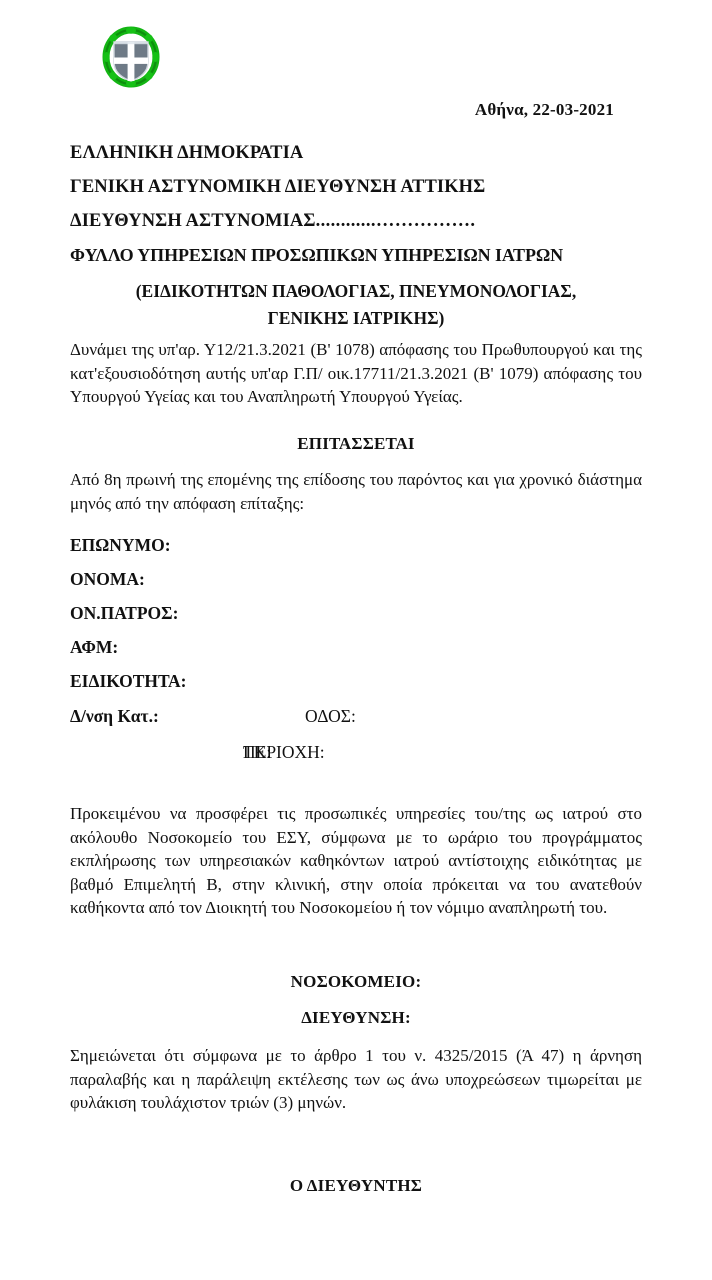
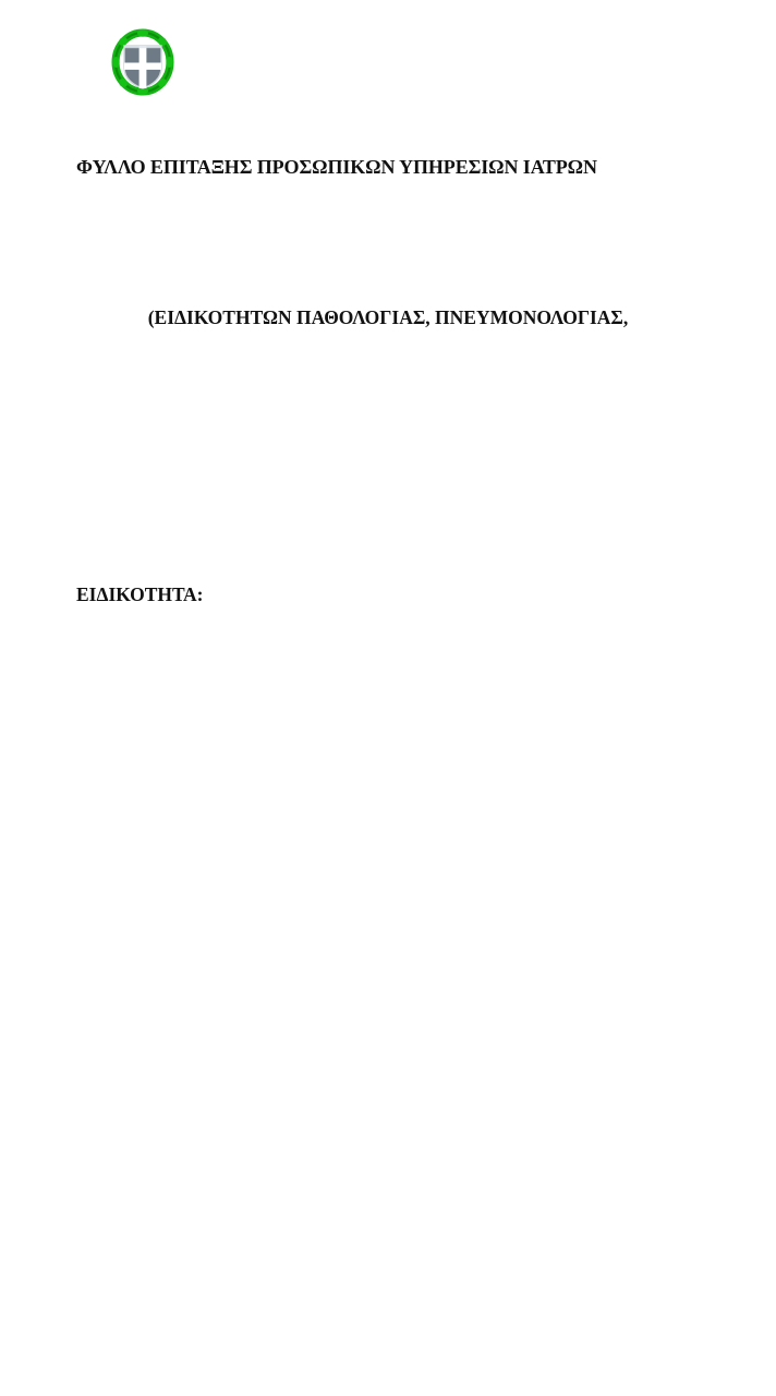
- Αθήνα, 22-03-2021
- ΕΛΛΗΝΙΚΗ ΔΗΜΟΚΡΑΤΙΑ
- ΓΕΝΙΚΗ ΑΣΤΥΝΟΜΙΚΗ ΔΙΕΥΘΥΝΣΗ ΑΤΤΙΚΗΣ
- ΔΙΕΥΘΥΝΣΗ ΑΣΤΥΝΟΜΙΑΣ
- ΦΥΛΛΟ ΥΠΗΡΕΣΙΩΝ ΠΡΟΣΩΠΙΚΩΝ ΥΠΗΡΕΣΙΩΝ ΙΑΤΡΩΝ
+ ΦΥΛΛΟ ΕΠΙΤΑΞΗΣ ΠΡΟΣΩΠΙΚΩΝ ΥΠΗΡΕΣΙΩΝ ΙΑΤΡΩΝ
  (ΕΙΔΙΚΟΤΗΤΩΝ ΠΑΘΟΛΟΓΙΑΣ, ΠΝΕΥΜΟΝΟΛΟΓΙΑΣ,
- ΓΕΝΙΚΗΣ ΙΑΤΡΙΚΗΣ)
- Δυνάμει της υπ'αρ. Υ12/21.3.2021 (Β' 1078) απόφασης του Πρωθυπουργού και της κατ'εξουσιοδότηση αυτής υπ'αρ Γ.Π/ οικ.17711/21.3.2021 (Β' 1079) απόφασης του Υπουργού Υγείας και του Αναπληρωτή Υπουργού Υγείας.
- ΕΠΙΤΑΣΣΕΤΑΙ
- Από 8η πρωινή της επομένης της επίδοσης του παρόντος και για χρονικό διάστημα μηνός από την απόφαση επίταξης:
- ΕΠΩΝΥΜΟ:
- ΟΝΟΜΑ:
- ΟΝ.ΠΑΤΡΟΣ:
- ΑΦΜ:
  ΕΙΔΙΚΟΤΗΤΑ:
- Δ/νση Κατ.:
- ΟΔΟΣ:
- ΠΕΡΙΟΧΗ:
- ΤΚ:
- Προκειμένου να προσφέρει τις προσωπικές υπηρεσίες του/της ως ιατρού στο ακόλουθο Νοσοκομείο του ΕΣΥ, σύμφωνα με το ωράριο του προγράμματος εκπλήρωσης των υπηρεσιακών καθηκόντων ιατρού αντίστοιχης ειδικότητας με βαθμό Επιμελητή Β, στην κλινική, στην οποία πρόκειται να του ανατεθούν καθήκοντα από τον Διοικητή του Νοσοκομείου ή τον νόμιμο αναπληρωτή του.
- ΝΟΣΟΚΟΜΕΙΟ:
- ΔΙΕΥΘΥΝΣΗ:
- Σημειώνεται ότι σύμφωνα με το άρθρο 1 του ν. 4325/2015 (Ά 47) η άρνηση παραλαβής και η παράλειψη εκτέλεσης των ως άνω υποχρεώσεων τιμωρείται με φυλάκιση τουλάχιστον τριών (3) μηνών.
- Ο ΔΙΕΥΘΥΝΤΗΣ
